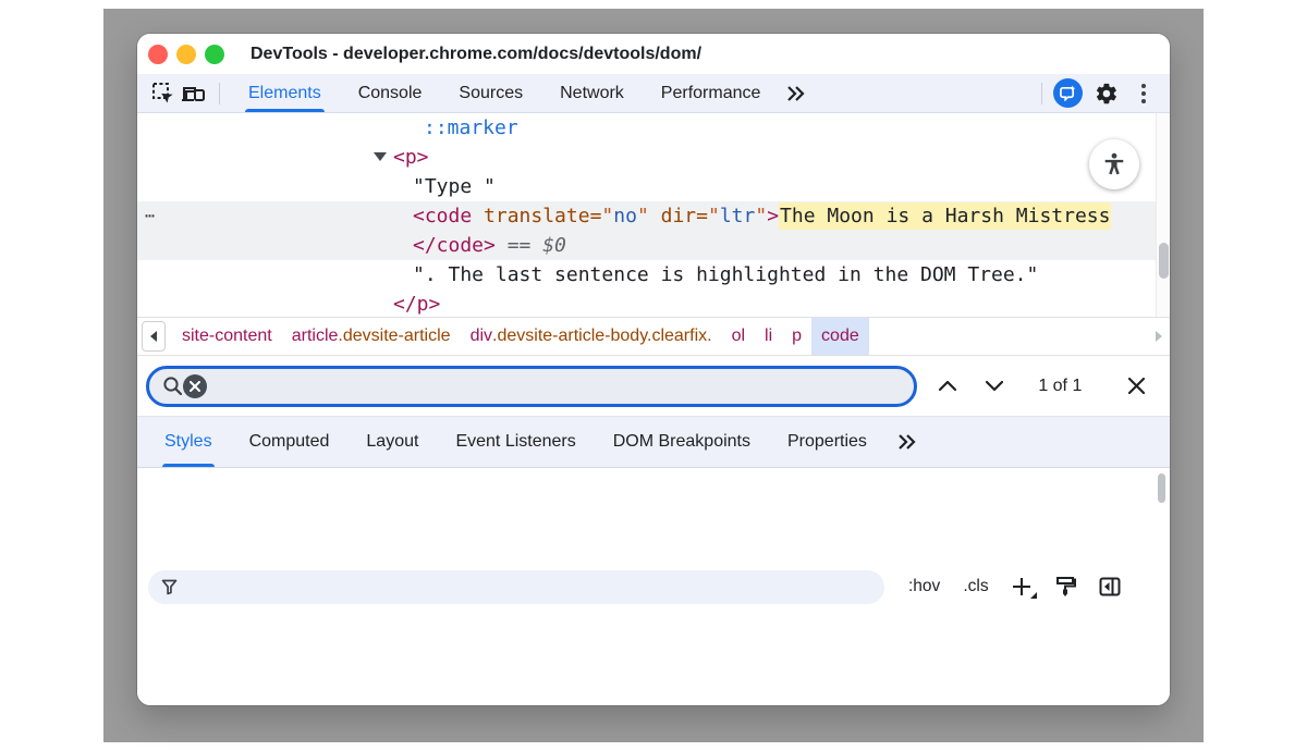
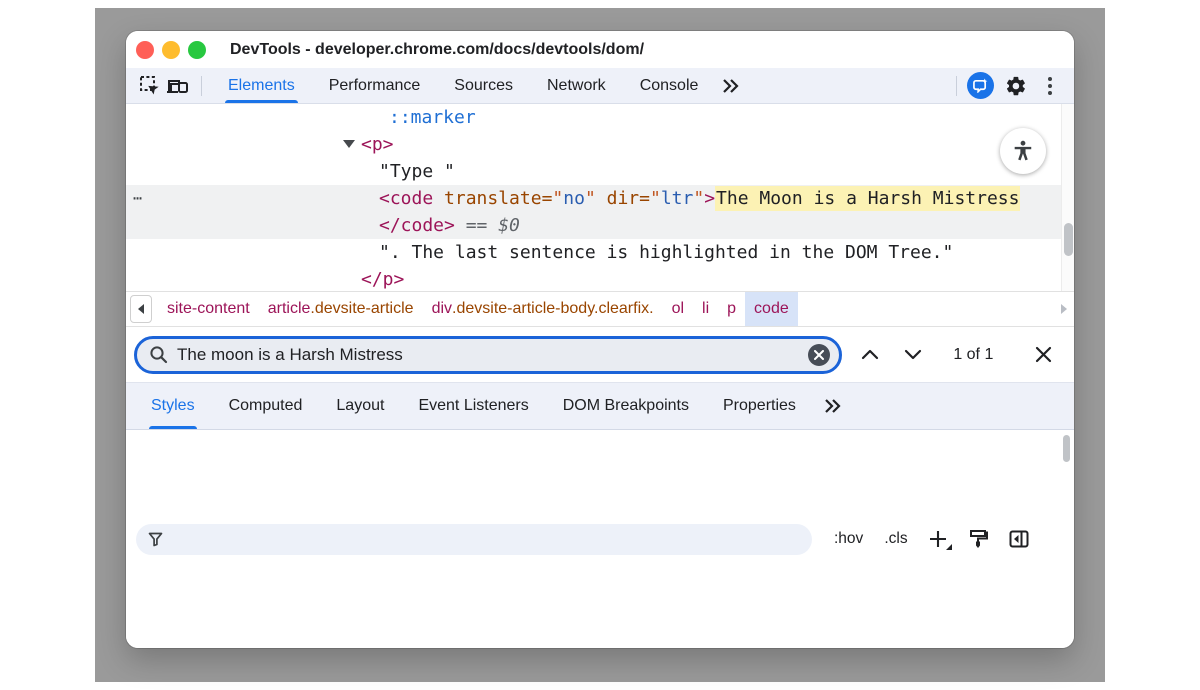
  DevTools - developer.chrome.com/docs/devtools/dom/
  Elements
- Console
+ Performance
  Sources
  Network
- Performance
+ Console
  ::marker
  <p>
  "Type "
  ⋯
  <code translate="no" dir="ltr">The Moon is a Harsh Mistress
  </code> == $0
  ". The last sentence is highlighted in the DOM Tree."
  </p>
  site-content
  article
  .devsite-article
  div
  .devsite-article-body.clearfix.
  ol
  li
  p
  code
+ The moon is a Harsh Mistress
  1 of 1
  Styles
  Computed
  Layout
  Event Listeners
  DOM Breakpoints
  Properties
  :hov
  .cls
